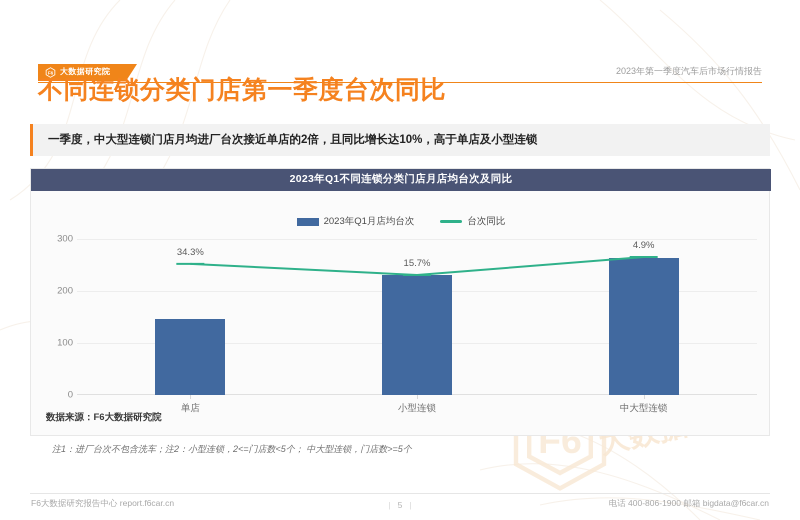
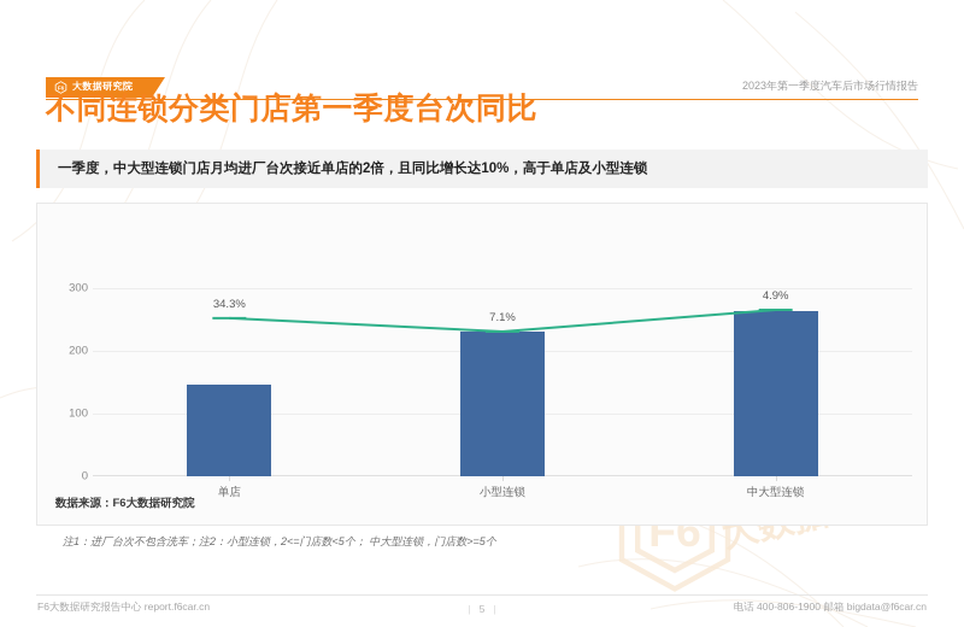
  F6
  大数据研究院
  2023年第一季度汽车后市场行情报告
  不同连锁分类门店第一季度台次同比
  一季度，中大型连锁门店月均进厂台次接近单店的2倍，且同比增长达10%，高于单店及小型连锁
- 2023年Q1不同连锁分类门店月店均台次及同比
- 2023年Q1月店均台次
- 台次同比
  0
  100
  200
  300
  34.3%
- 15.7%
+ 7.1%
  4.9%
  单店
  小型连锁
  中大型连锁
  数据来源：F6大数据研究院
  注1：进厂台次不包含洗车；注2：小型连锁，2<=门店数<5个； 中大型连锁，门店数>=5个
  F6大数据研究报告中心 report.f6car.cn
  |
  5
  |
  电话 400-806-1900 邮箱 bigdata@f6car.cn
